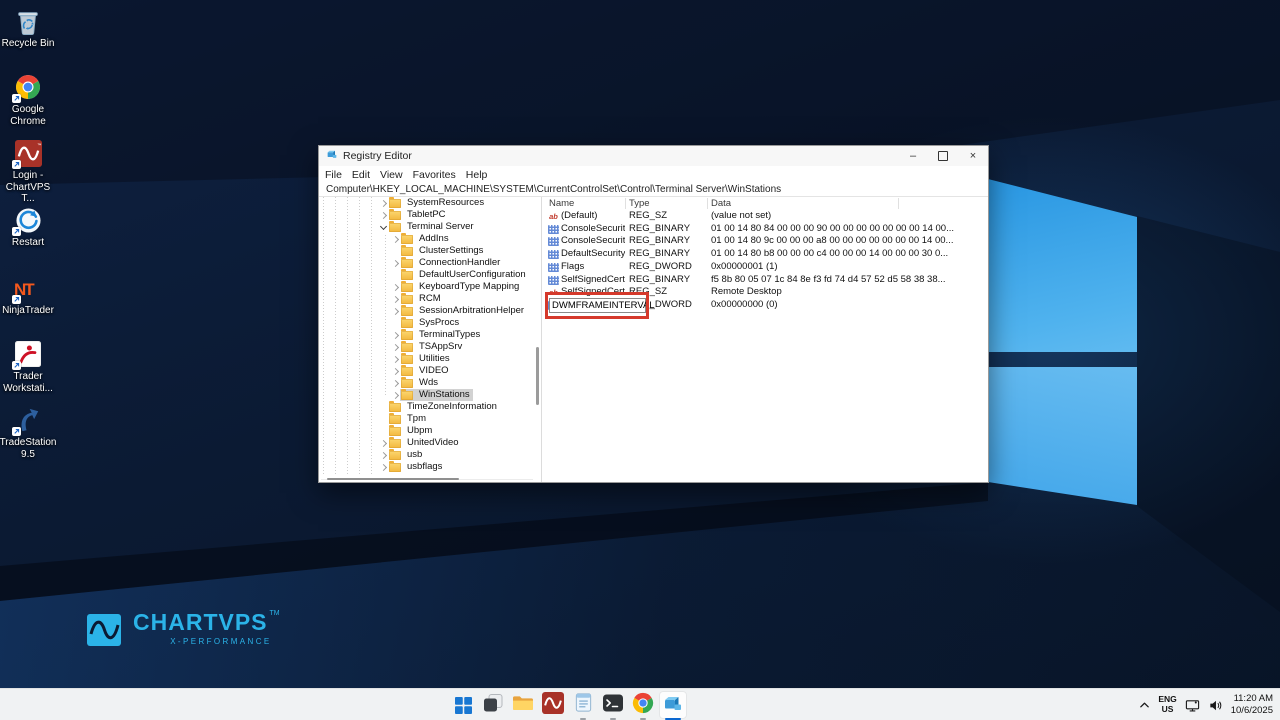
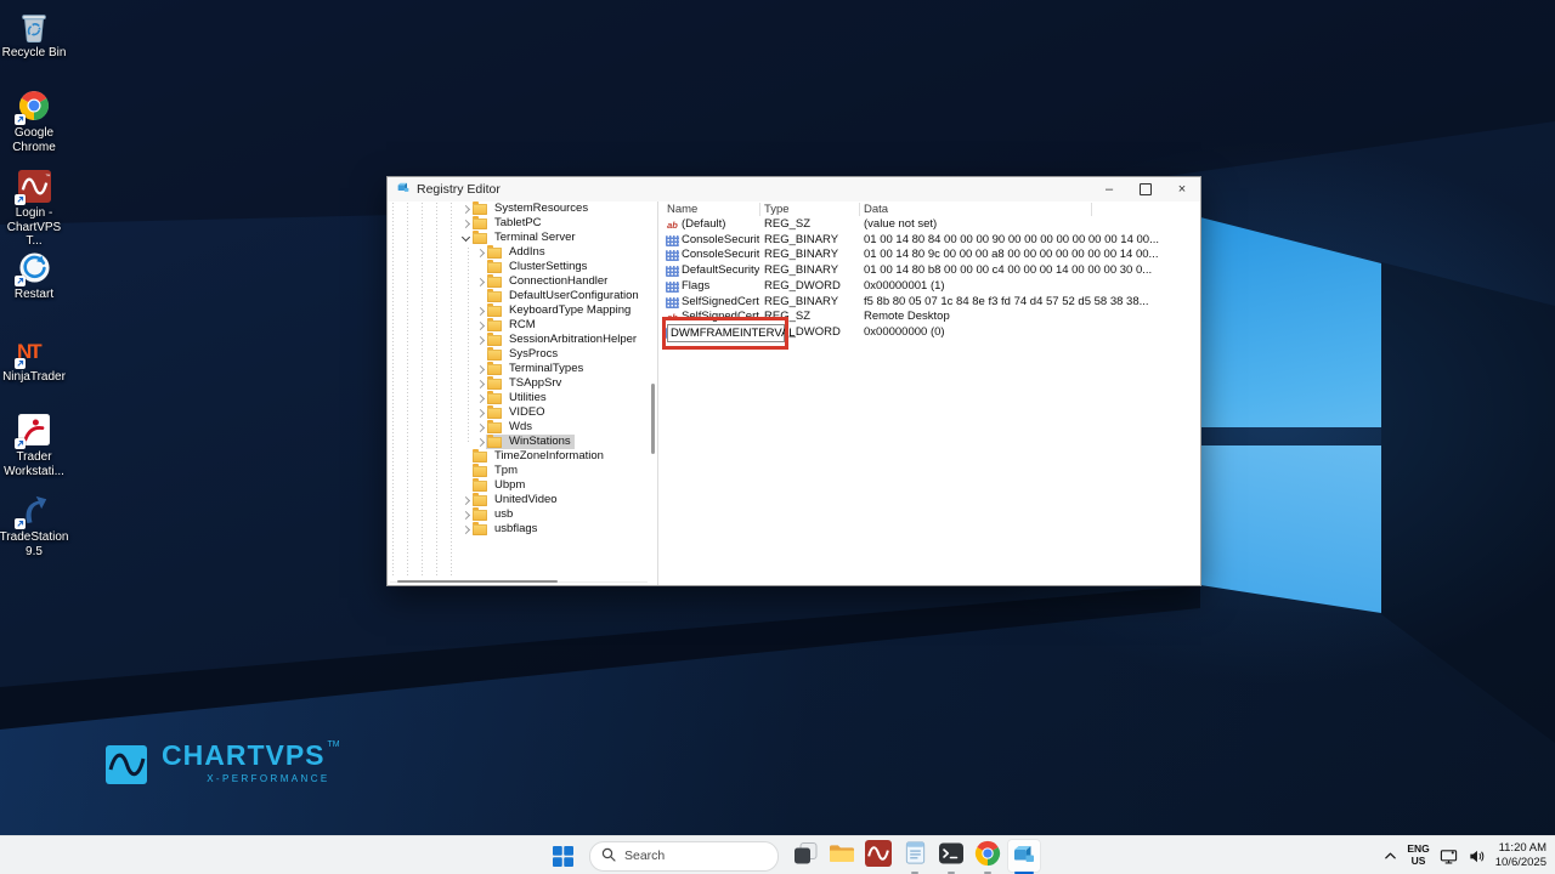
  Recycle Bin
  Google
  Chrome
  Login -
  ChartVPS T...
  Restart
  NT
  NinjaTrader
  Trader
  Workstati...
  TradeStation
  9.5
  CHARTVPS
  X-PERFORMANCE
  Registry Editor
  –
  ×
- File
- Edit
- View
- Favorites
- Help
- Computer\HKEY_LOCAL_MACHINE\SYSTEM\CurrentControlSet\Control\Terminal Server\WinStations
  SystemResources
  TabletPC
  Terminal Server
  AddIns
  ClusterSettings
  ConnectionHandler
  DefaultUserConfiguration
  KeyboardType Mapping
  RCM
  SessionArbitrationHelper
  SysProcs
  TerminalTypes
  TSAppSrv
  Utilities
  VIDEO
  Wds
  WinStations
  TimeZoneInformation
  Tpm
  Ubpm
  UnitedVideo
  usb
  usbflags
  Name
  Type
  Data
  ab
  (Default)
  REG_SZ
  (value not set)
  ConsoleSecurit
  REG_BINARY
  01 00 14 80 84 00 00 00 90 00 00 00 00 00 00 00 14 00...
  ConsoleSecurit
  REG_BINARY
  01 00 14 80 9c 00 00 00 a8 00 00 00 00 00 00 00 14 00...
  DefaultSecurity
  REG_BINARY
  01 00 14 80 b8 00 00 00 c4 00 00 00 14 00 00 00 30 0...
  Flags
  REG_DWORD
  0x00000001 (1)
  SelfSignedCert
  REG_BINARY
  f5 8b 80 05 07 1c 84 8e f3 fd 74 d4 57 52 d5 58 38 38...
  ab
  SelfSignedCert
  REG_SZ
  Remote Desktop
  0x00000000 (0)
  DWMFRAMEINTERVAL
+ Search
  ENG
  US
  11:20 AM
  10/6/2025
